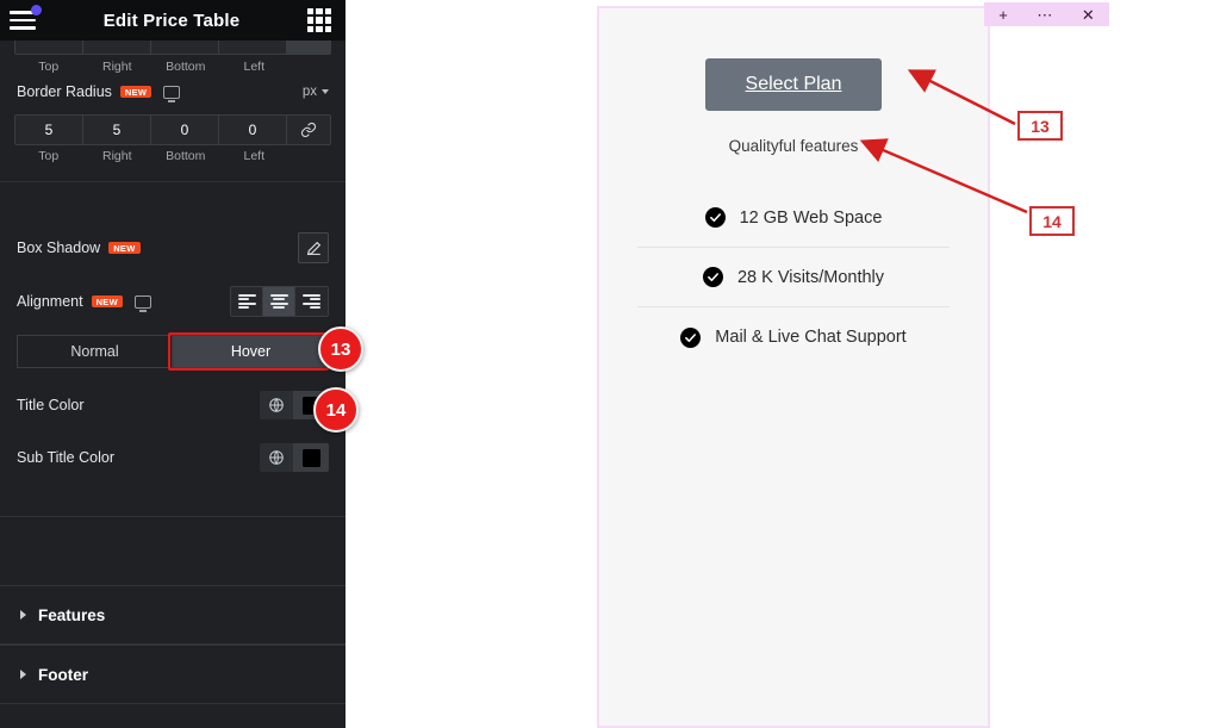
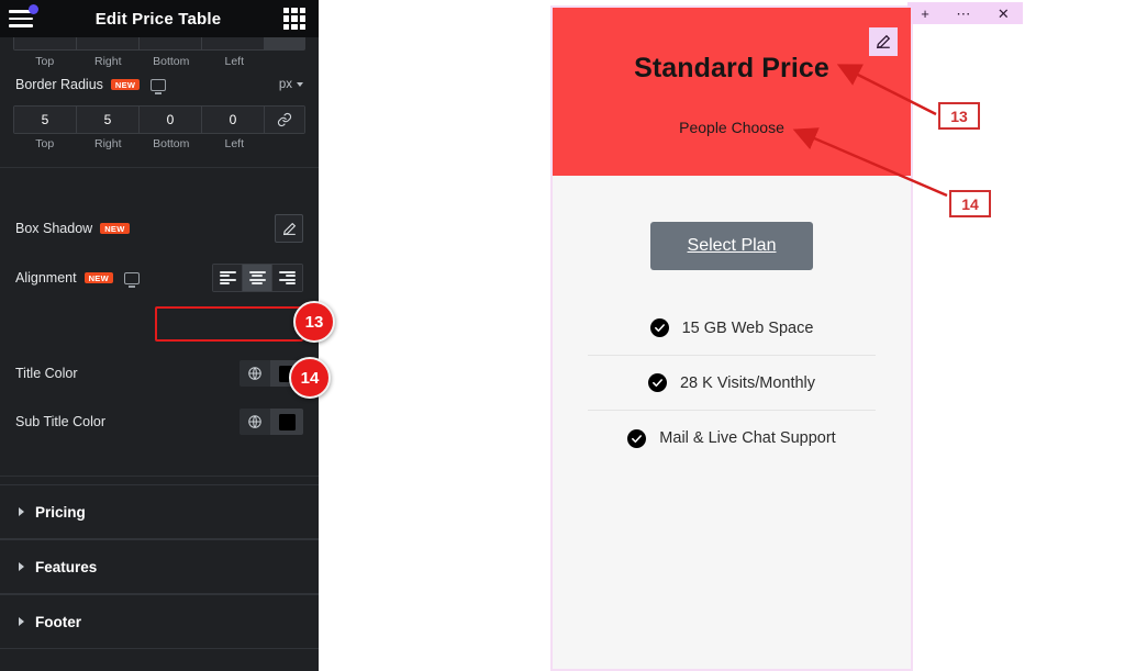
  Edit Price Table
  Top
  Right
  Bottom
  Left
  Border Radius
  NEW
  px
  5
  5
  0
  0
  Top
  Right
  Bottom
  Left
  Box Shadow
  NEW
  Alignment
  NEW
- Normal
- Hover
  Title Color
  Sub Title Color
+ Pricing
  Features
  Footer
  +
  ⋯
  ✕
+ Standard Price
+ People Choose
  Select Plan
- Qualityful features
- 12 GB Web Space
+ 15 GB Web Space
  28 K Visits/Monthly
  Mail & Live Chat Support
  13
  14
  13
  14
